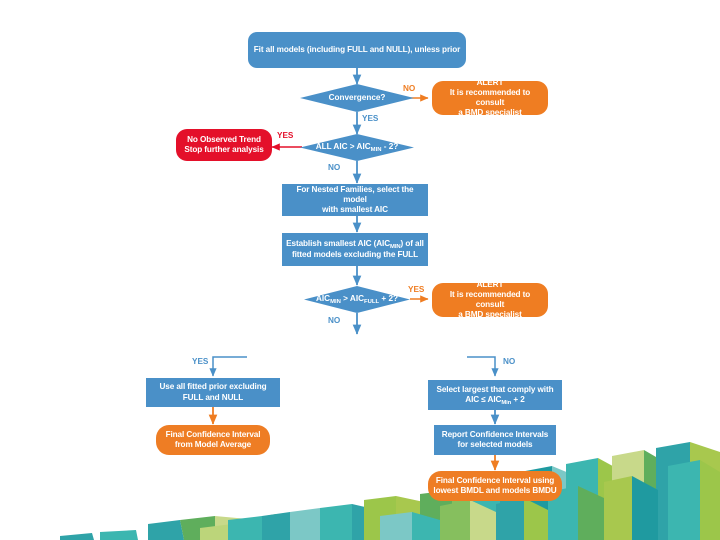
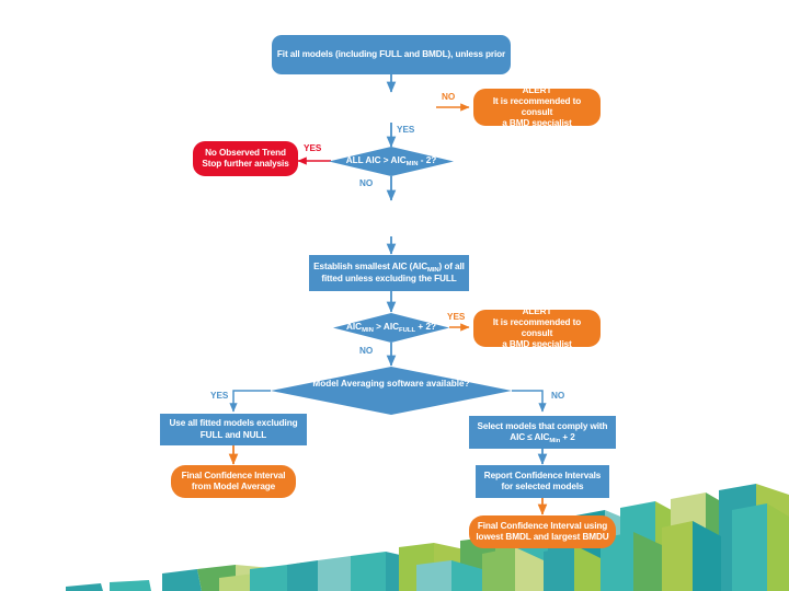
- Fit all models (including FULL and NULL), unless prior
+ Fit all models (including FULL and BMDL), unless prior
- Convergence?
  NO
  YES
  ALERT
  It is recommended to consult
  a BMD specialist
  ALL AIC > AIC - 2?
  YES
  NO
  No Observed Trend
  Stop further analysis
- For Nested Families, select the model
- with smallest AIC
  Establish smallest AIC (AIC ) of all
- fitted models excluding the FULL
+ fitted unless excluding the FULL
  YES
  NO
  ALERT
  It is recommended to consult
  a BMD specialist
+ Model Averaging software available?
  YES
  NO
- Use all fitted prior excluding
+ Use all fitted models excluding
  FULL and NULL
  Final Confidence Interval
  from Model Average
- Select largest that comply with
+ Select models that comply with
  AIC ≤ AIC + 2
  Report Confidence Intervals
  for selected models
  Final Confidence Interval using
- lowest BMDL and models BMDU
+ lowest BMDL and largest BMDU
